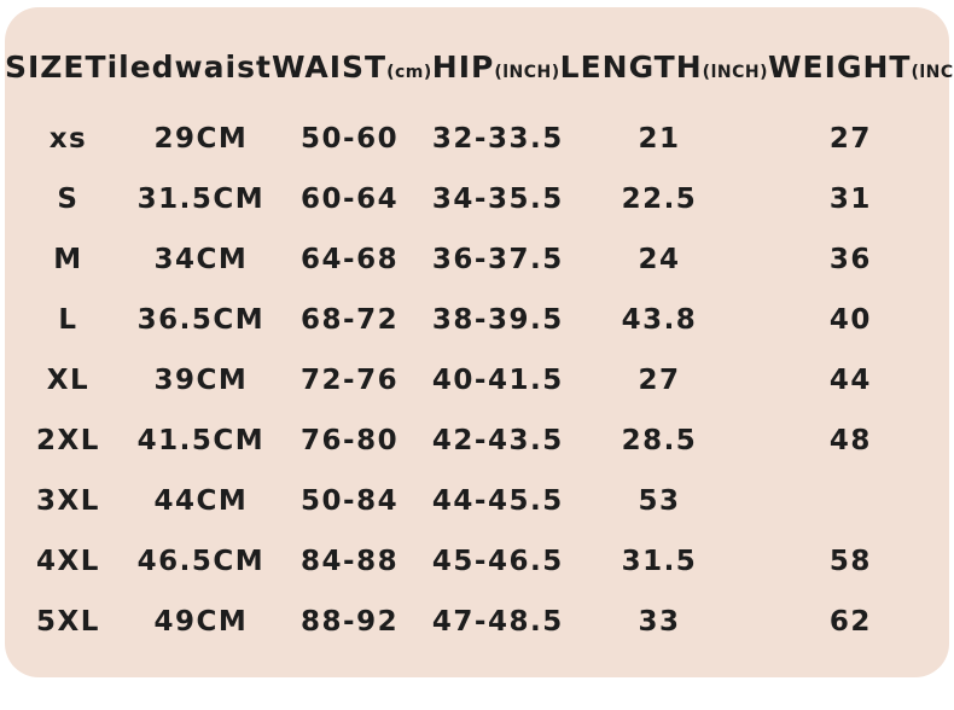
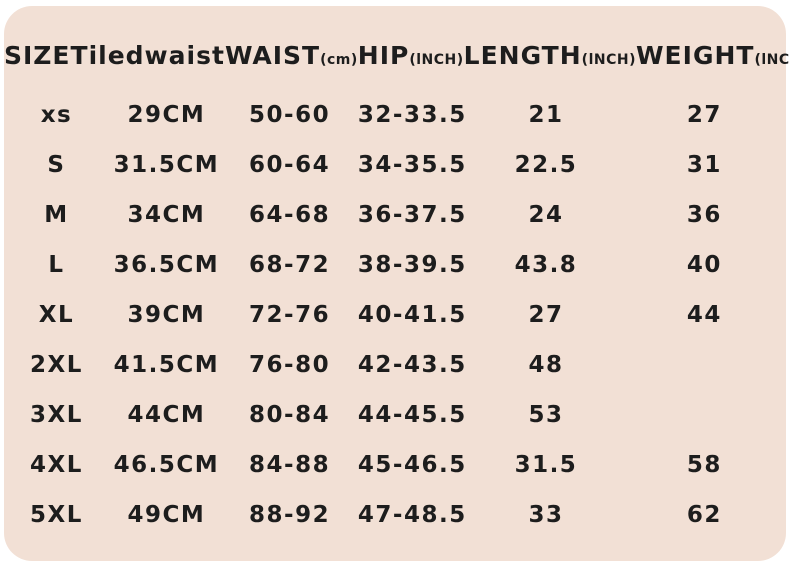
  SIZE
  Tiledwaist
  WAIST(cm)
  HIP(lNCH)
  LENGTH(lNCH)
  WEIGHT(lNC
  xs
  29CM
  50-60
  32-33.5
  21
  27
  S
  31.5CM
  60-64
  34-35.5
  22.5
  31
  M
  34CM
  64-68
  36-37.5
  24
  36
  L
  36.5CM
  68-72
  38-39.5
  43.8
  40
  XL
  39CM
  72-76
  40-41.5
  27
  44
  2XL
  41.5CM
  76-80
  42-43.5
- 28.5
  48
  3XL
  44CM
- 50-84
+ 80-84
  44-45.5
  53
  4XL
  46.5CM
  84-88
  45-46.5
  31.5
  58
  5XL
  49CM
  88-92
  47-48.5
  33
  62
